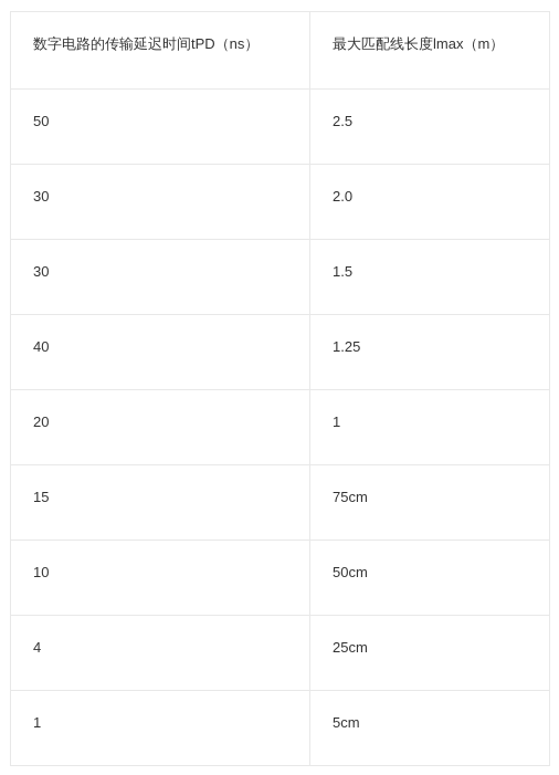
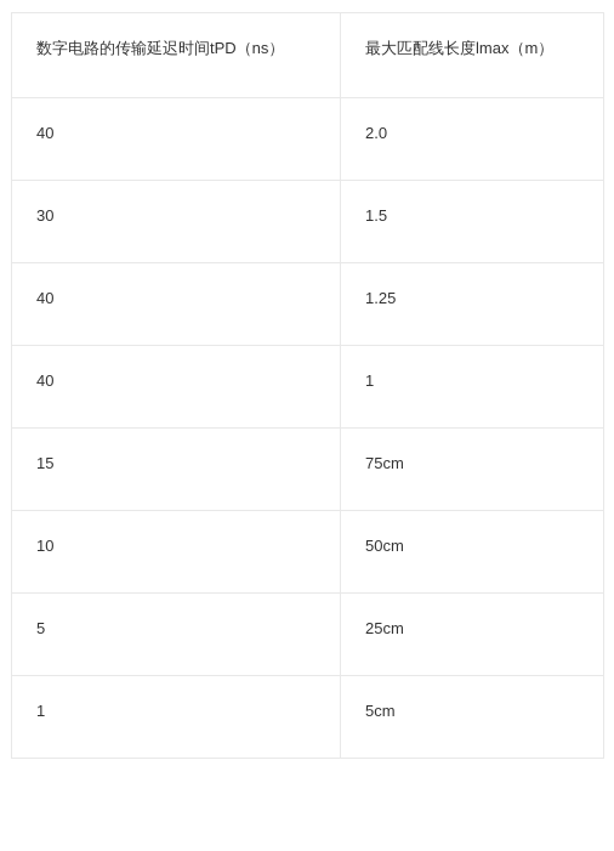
  数字电路的传输延迟时间tPD（ns）	最大匹配线长度lmax（m）
- 50	2.5
- 30	2.0
+ 40	2.0
  30	1.5
  40	1.25
- 20	1
+ 40	1
  15	75cm
  10	50cm
- 4	25cm
+ 5	25cm
  1	5cm
